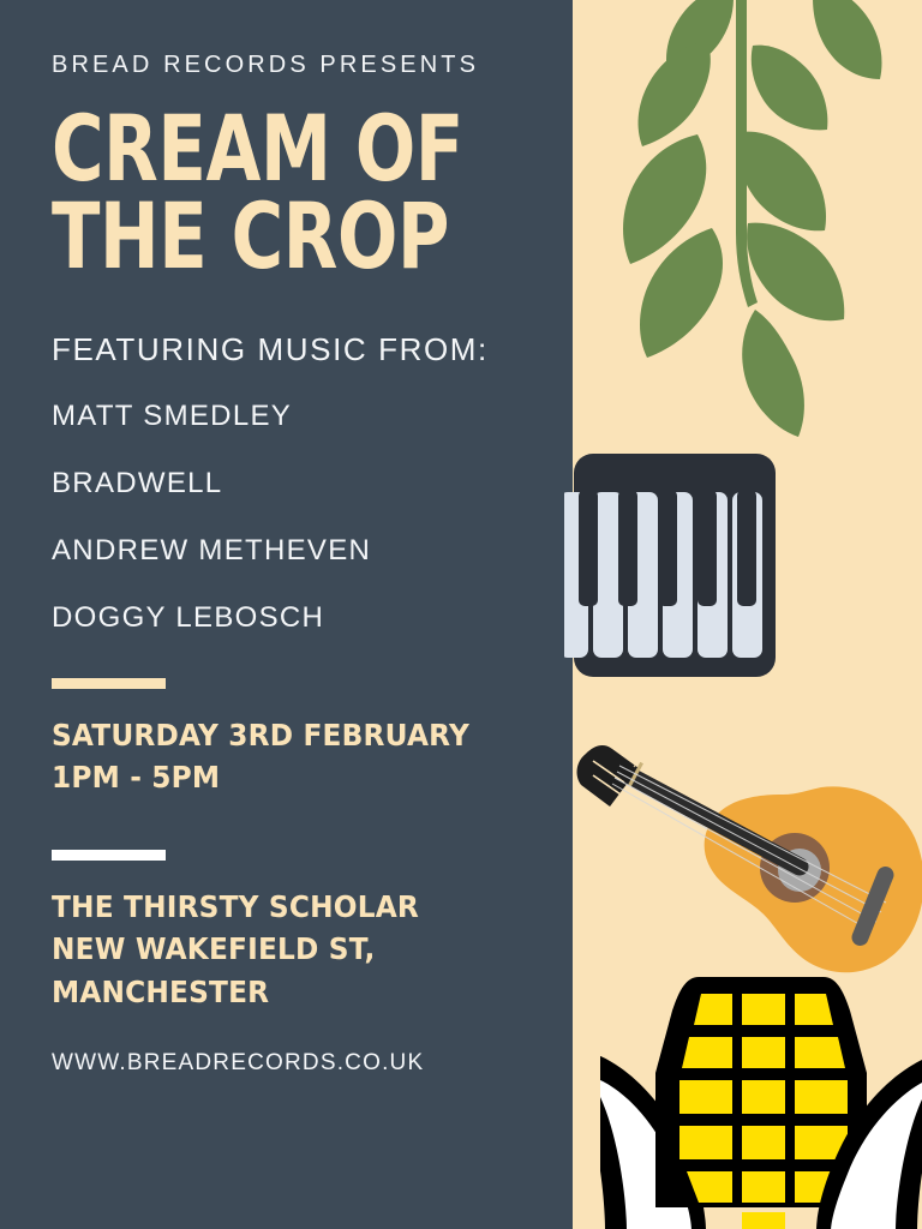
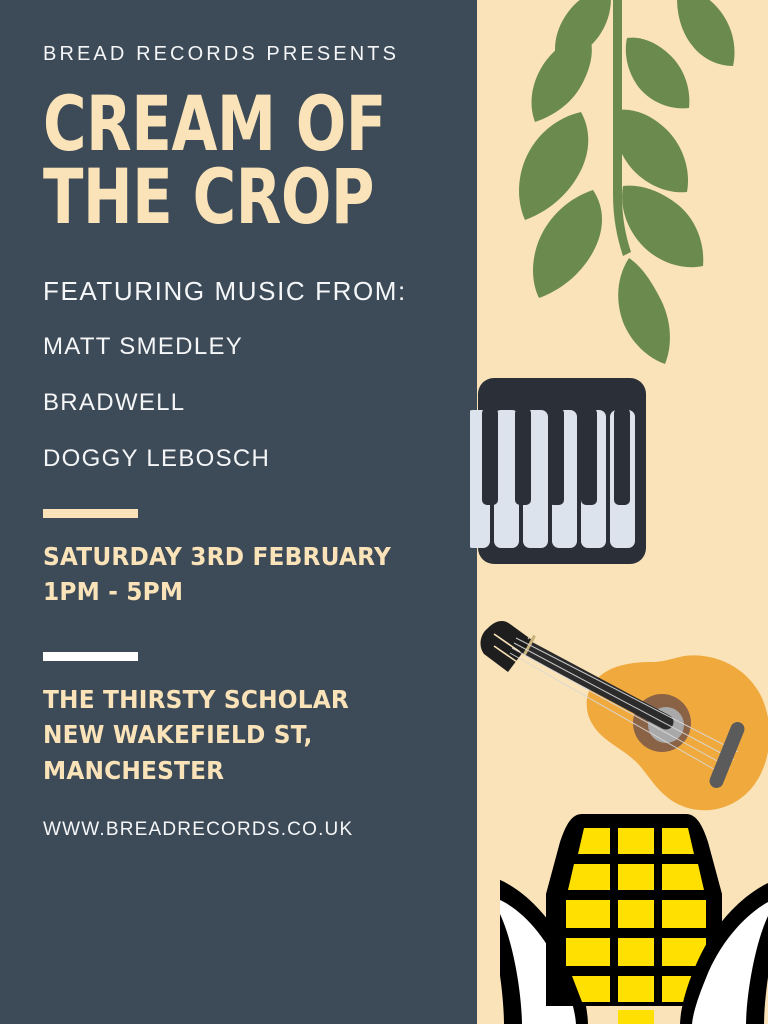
  BREAD RECORDS PRESENTS
  CREAM OF
  THE CROP
  FEATURING MUSIC FROM:
  MATT SMEDLEY
  BRADWELL
- ANDREW METHEVEN
  DOGGY LEBOSCH
  SATURDAY 3RD FEBRUARY
  1PM - 5PM
  THE THIRSTY SCHOLAR
  NEW WAKEFIELD ST,
  MANCHESTER
  WWW.BREADRECORDS.CO.UK
